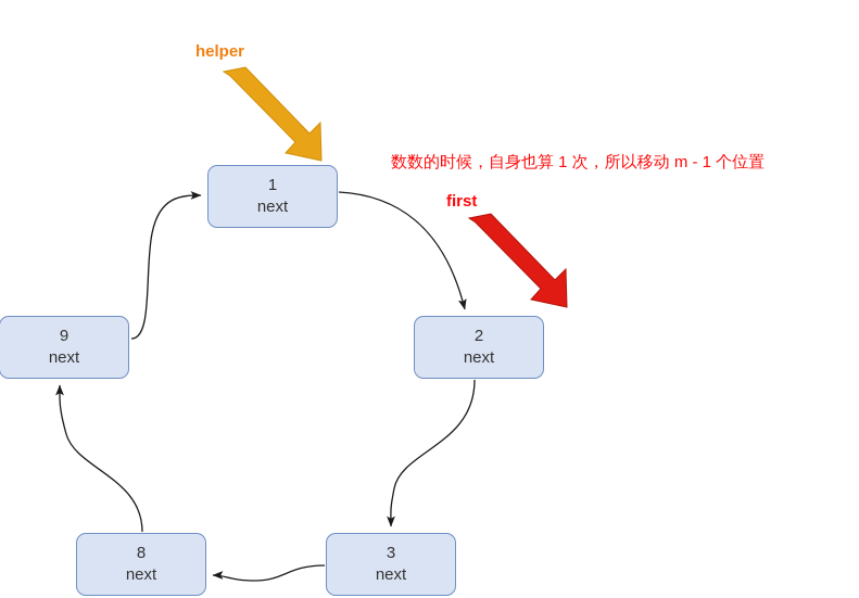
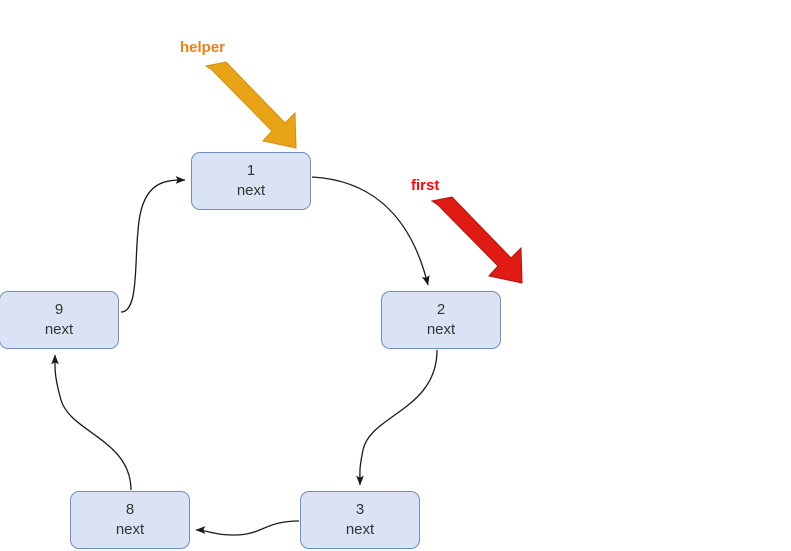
  1
  next
  2
  next
  3
  next
  8
  next
  9
  next
  helper
- 数数的时候，自身也算 1 次，所以移动 m - 1 个位置
  first
